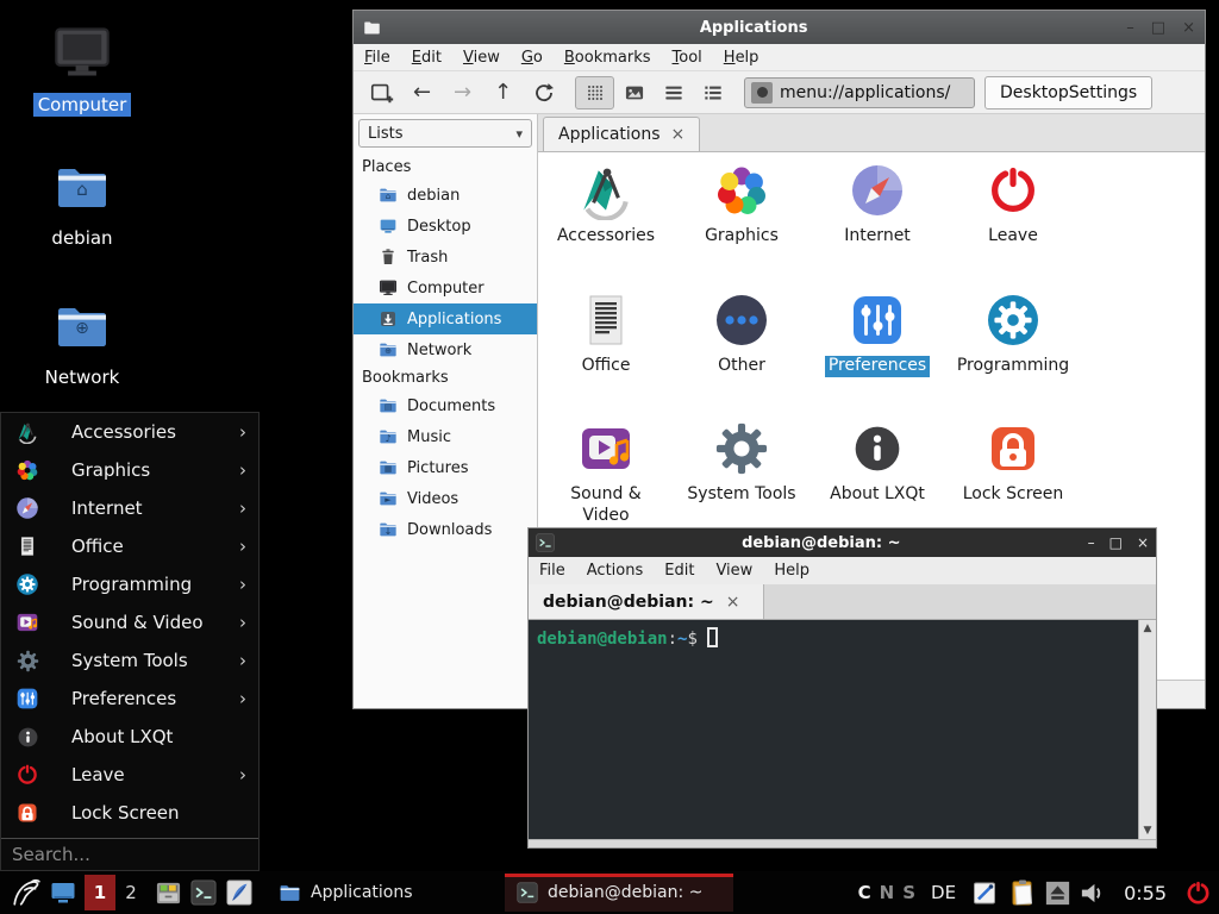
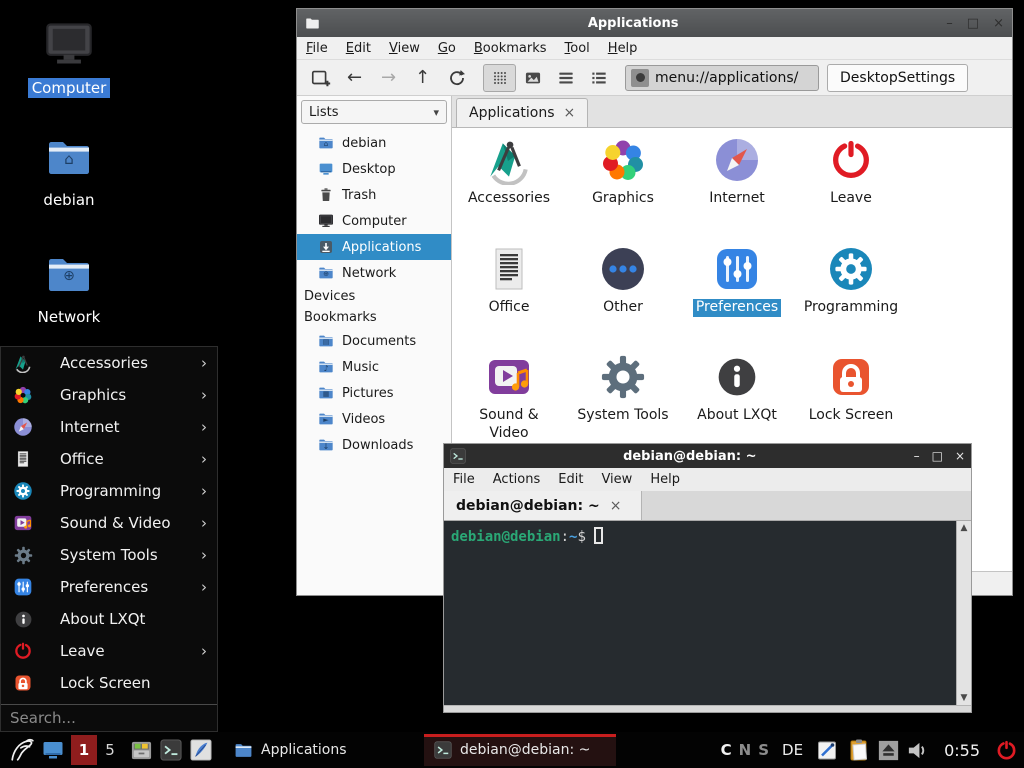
  Computer
  ⌂
  debian
  ⊕
  Network
  Applications
  –
  □
  ×
  File
  Edit
  View
  Go
  Bookmarks
  Tool
  Help
  ←
  →
  ↑
  menu://applications/
  DesktopSettings
  Lists
  ▾
- Places
  ⌂
  debian
  Desktop
  Trash
  Computer
  Applications
  ⊕
  Network
+ Devices
  Bookmarks
  ▤
  Documents
  ♪
  Music
  ▦
  Pictures
  ►
  Videos
  ↓
  Downloads
  Applications
  ×
  Accessories
  Graphics
  Internet
  Leave
  Office
  Other
  Preferences
  Programming
  Sound & Video
  System Tools
  About LXQt
  Lock Screen
  debian@debian: ~
  –
  □
  ×
  File
  Actions
  Edit
  View
  Help
  debian@debian: ~
  ×
  debian@debian:~$
  ▲
  ▼
  Accessories
  ›
  Graphics
  ›
  Internet
  ›
  Office
  ›
  Programming
  ›
  Sound & Video
  ›
  System Tools
  ›
  Preferences
  ›
  About LXQt
  Leave
  ›
  Lock Screen
  Search...
  1
- 2
+ 5
  Applications
  debian@debian: ~
  C
  N
  S
  DE
  0:55
